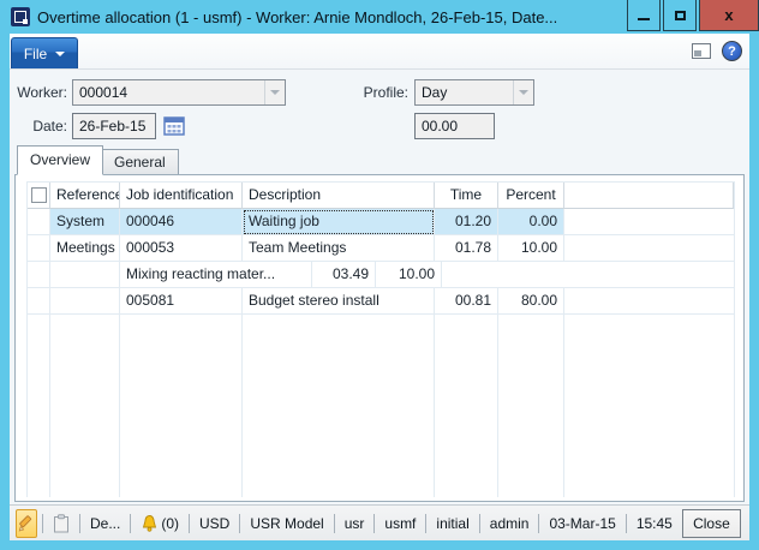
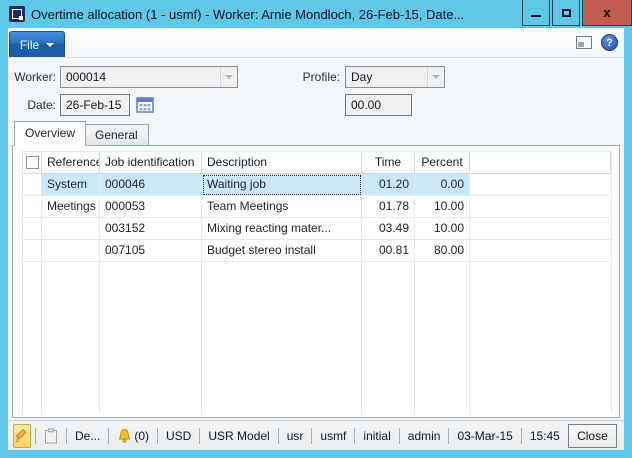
  Overtime allocation (1 - usmf) - Worker: Arnie Mondloch, 26-Feb-15, Date...
  x
  File
  ?
  Worker:
  000014
  Profile:
  Day
  Date:
  26-Feb-15
  00.00
  Overview
  General
  Reference
  Job identification
  Description
  Time
  Percent
  System
  000046
  Waiting job
  01.20
  0.00
  Meetings
  000053
  Team Meetings
  01.78
  10.00
+ 003152
  Mixing reacting mater...
  03.49
  10.00
- 005081
+ 007105
  Budget stereo install
  00.81
  80.00
  De...
  (0)
  USD
  USR Model
  usr
  usmf
  initial
  admin
  03-Mar-15
  15:45
  Close
